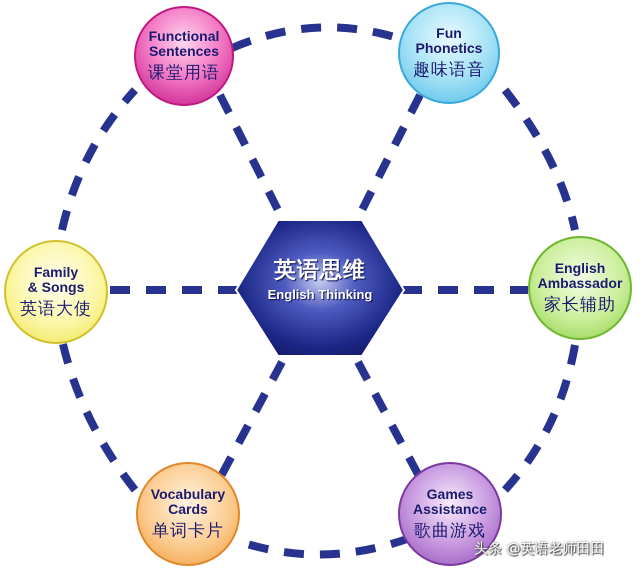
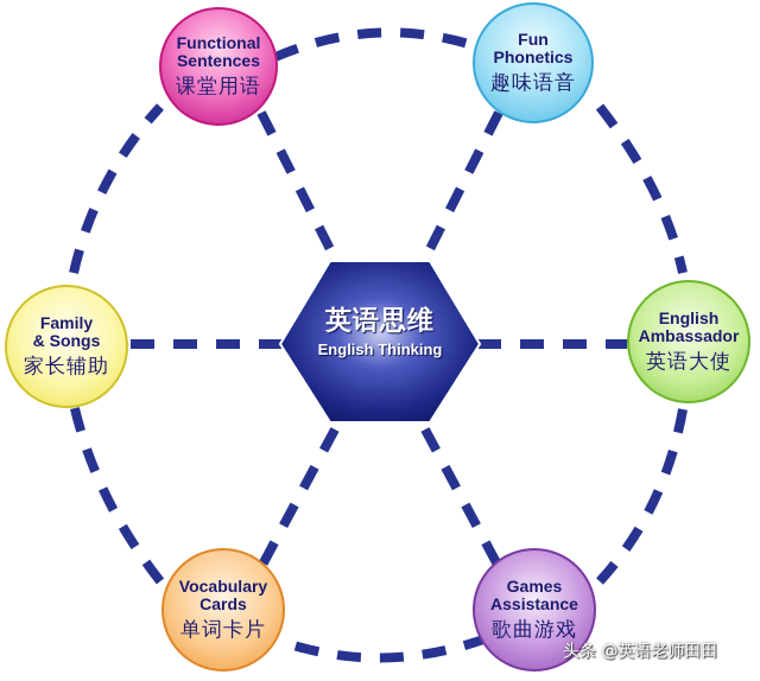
  英语思维
  English Thinking
  Functional
  Sentences
  课堂用语
  Fun
  Phonetics
  趣味语音
  Family
  & Songs
- 英语大使
+ 家长辅助
  English
  Ambassador
- 家长辅助
+ 英语大使
  Vocabulary
  Cards
  单词卡片
  Games
  Assistance
  歌曲游戏
  头条 @英语老师田田
